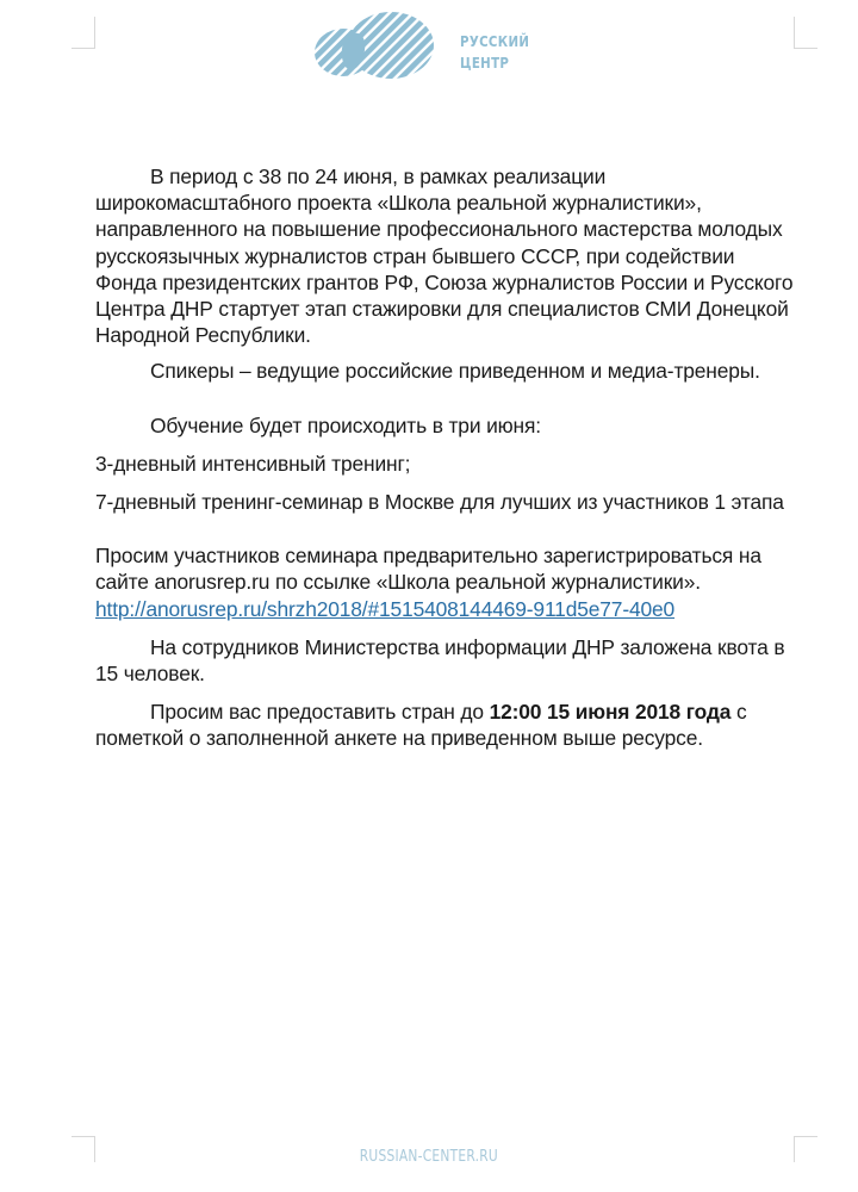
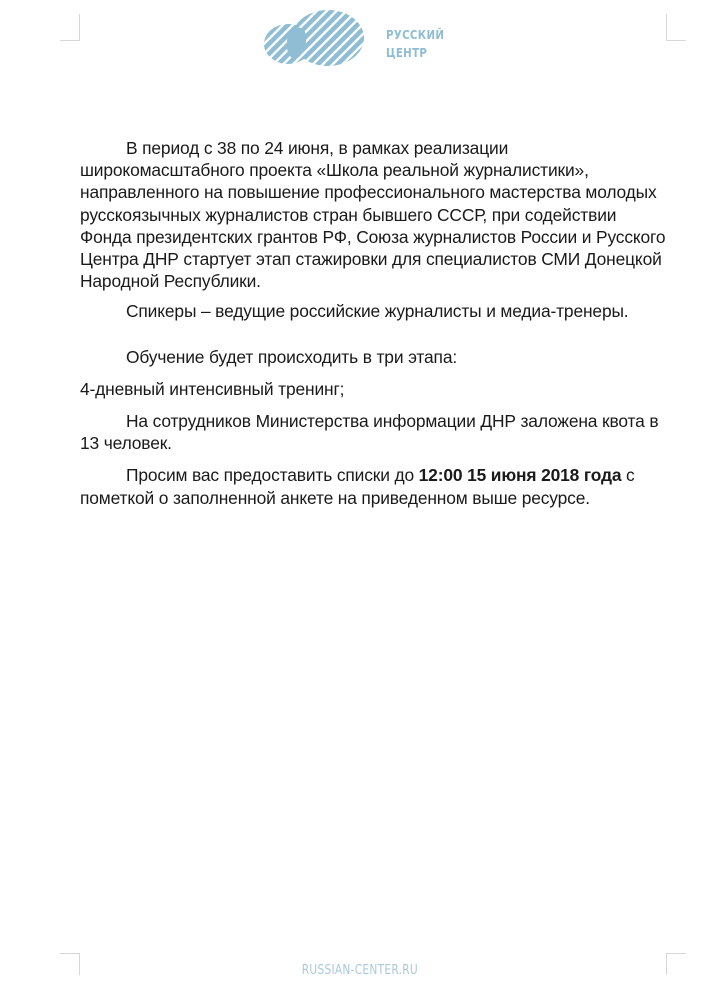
  РУССКИЙ
  ЦЕНТР
  В период с 38 по 24 июня, в рамках реализации широкомасштабного проекта «Школа реальной журналистики», направленного на повышение профессионального мастерства молодых русскоязычных журналистов стран бывшего СССР, при содействии Фонда президентских грантов РФ, Союза журналистов России и Русского Центра ДНР стартует этап стажировки для специалистов СМИ Донецкой Народной Республики.
- Спикеры – ведущие российские приведенном и медиа-тренеры.
+ Спикеры – ведущие российские журналисты и медиа-тренеры.
- Обучение будет происходить в три июня:
+ Обучение будет происходить в три этапа:
- 3-дневный интенсивный тренинг;
+ 4-дневный интенсивный тренинг;
- 7-дневный тренинг-семинар в Москве для лучших из участников 1 этапа
- Просим участников семинара предварительно зарегистрироваться на сайте anorusrep.ru по ссылке «Школа реальной журналистики». http://anorusrep.ru/shrzh2018/#1515408144469-911d5e77-40e0
- На сотрудников Министерства информации ДНР заложена квота в 15 человек.
+ На сотрудников Министерства информации ДНР заложена квота в 13 человек.
- Просим вас предоставить стран до 12:00 15 июня 2018 года с пометкой о заполненной анкете на приведенном выше ресурсе.
+ Просим вас предоставить списки до 12:00 15 июня 2018 года с пометкой о заполненной анкете на приведенном выше ресурсе.
  RUSSIAN-CENTER.RU
